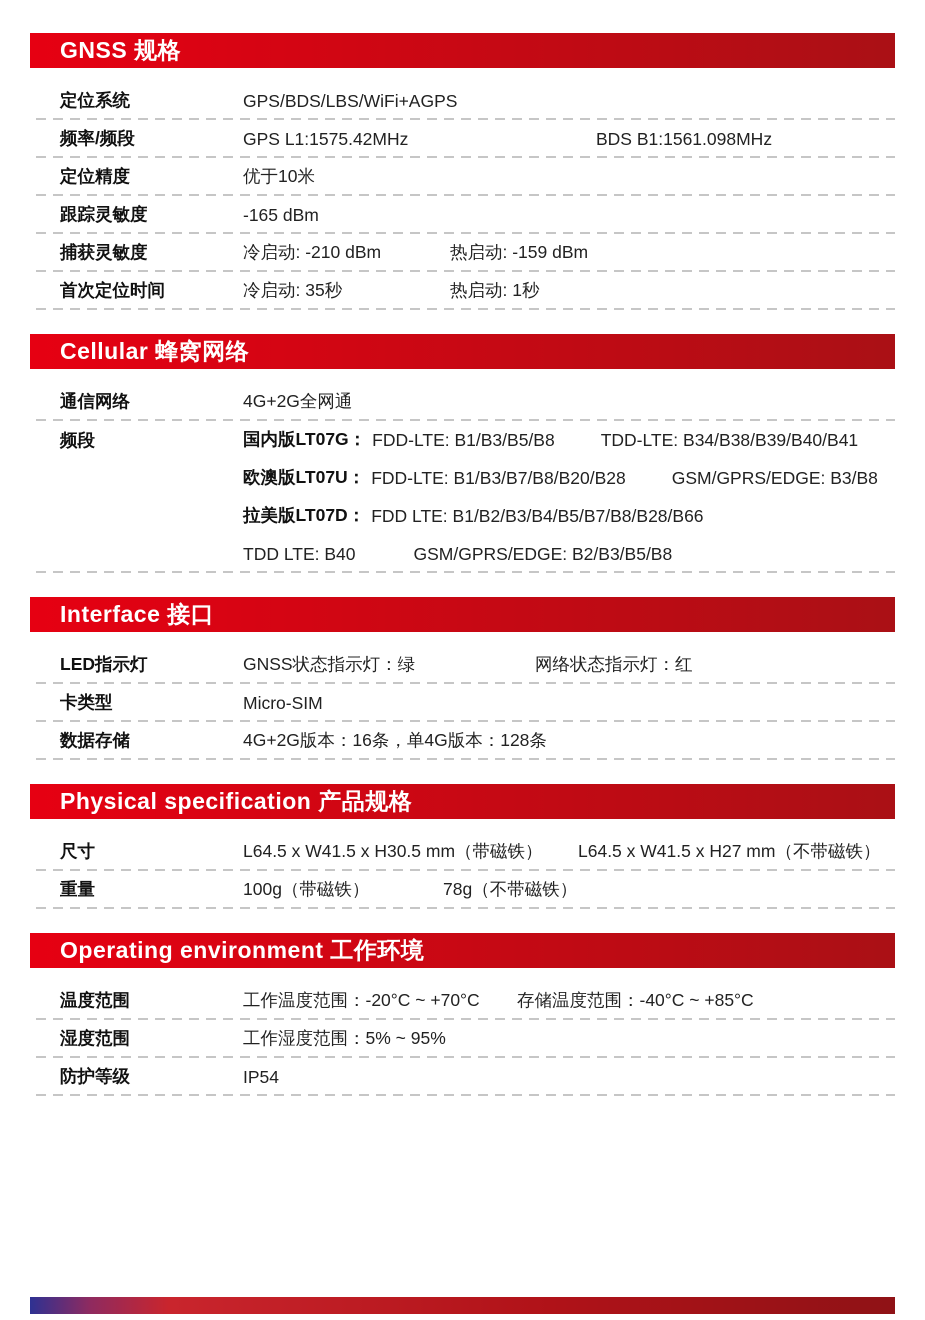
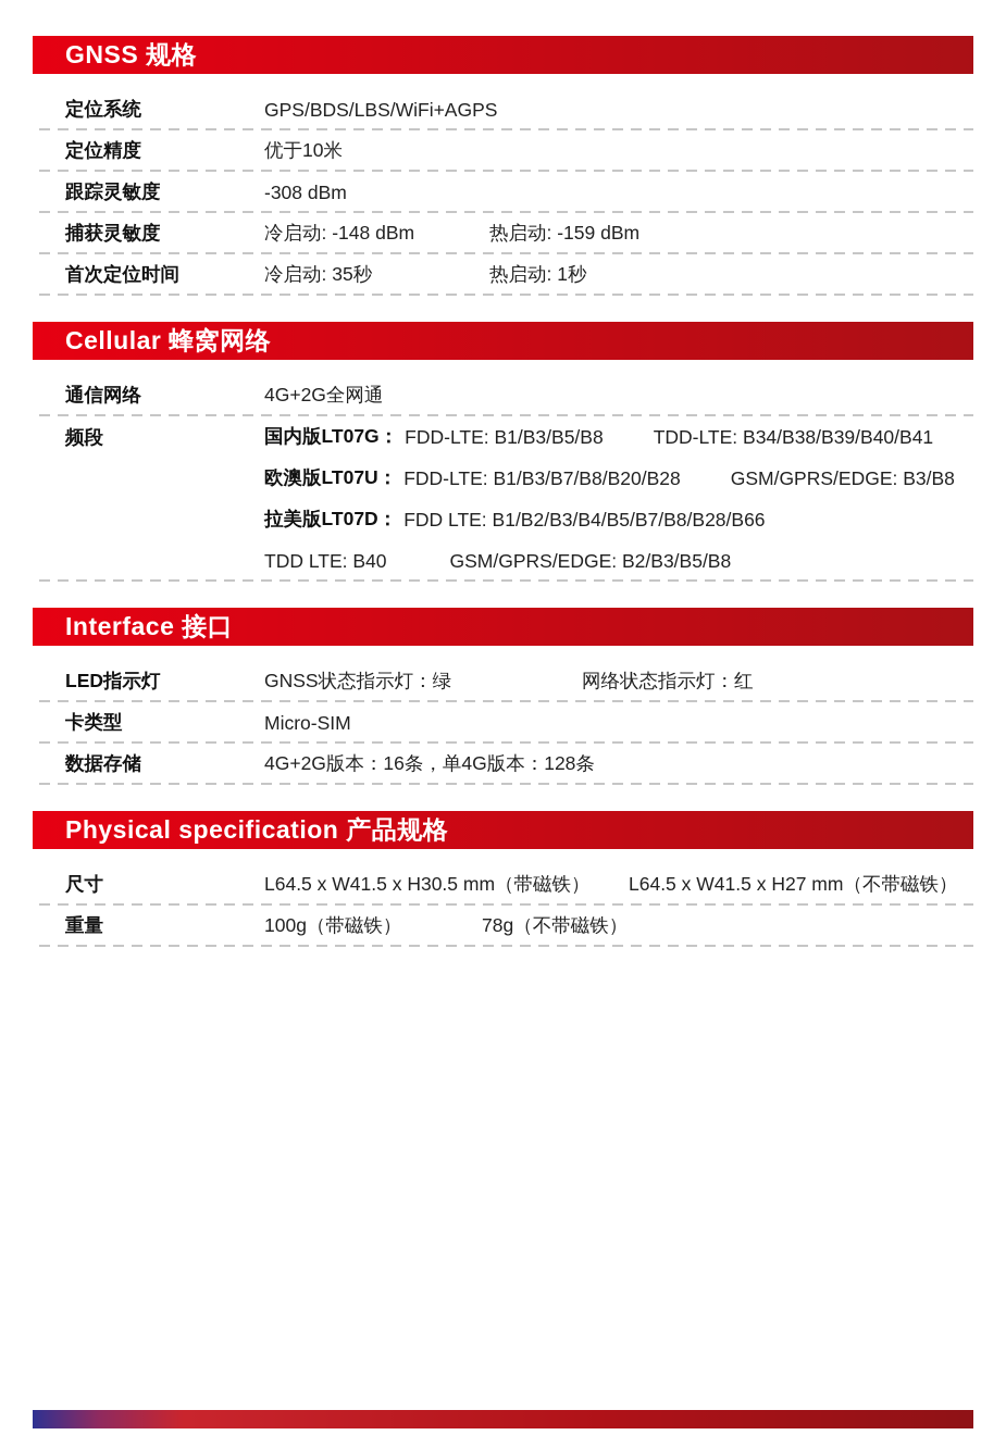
  GNSS 规格
  定位系统
  GPS/BDS/LBS/WiFi+AGPS
- 频率/频段
- GPS L1:1575.42MHz
- BDS B1:1561.098MHz
  定位精度
  优于10米
  跟踪灵敏度
- -165 dBm
+ -308 dBm
  捕获灵敏度
- 冷启动: -210 dBm
+ 冷启动: -148 dBm
  热启动: -159 dBm
  首次定位时间
  冷启动: 35秒
  热启动: 1秒
  Cellular 蜂窝网络
  通信网络
  4G+2G全网通
  频段
  国内版LT07G：
  FDD-LTE: B1/B3/B5/B8
  TDD-LTE: B34/B38/B39/B40/B41
  欧澳版LT07U：
  FDD-LTE: B1/B3/B7/B8/B20/B28
  GSM/GPRS/EDGE: B3/B8
  拉美版LT07D：
  FDD LTE: B1/B2/B3/B4/B5/B7/B8/B28/B66
  TDD LTE: B40
  GSM/GPRS/EDGE: B2/B3/B5/B8
  Interface 接口
  LED指示灯
  GNSS状态指示灯：绿
  网络状态指示灯：红
  卡类型
  Micro-SIM
  数据存储
  4G+2G版本：16条，单4G版本：128条
  Physical specification 产品规格
  尺寸
  L64.5 x W41.5 x H30.5 mm（带磁铁）
  L64.5 x W41.5 x H27 mm（不带磁铁）
  重量
  100g（带磁铁）
  78g（不带磁铁）
- Operating environment 工作环境
- 温度范围
- 工作温度范围：-20°C ~ +70°C
- 存储温度范围：-40°C ~ +85°C
- 湿度范围
- 工作湿度范围：5% ~ 95%
- 防护等级
- IP54
